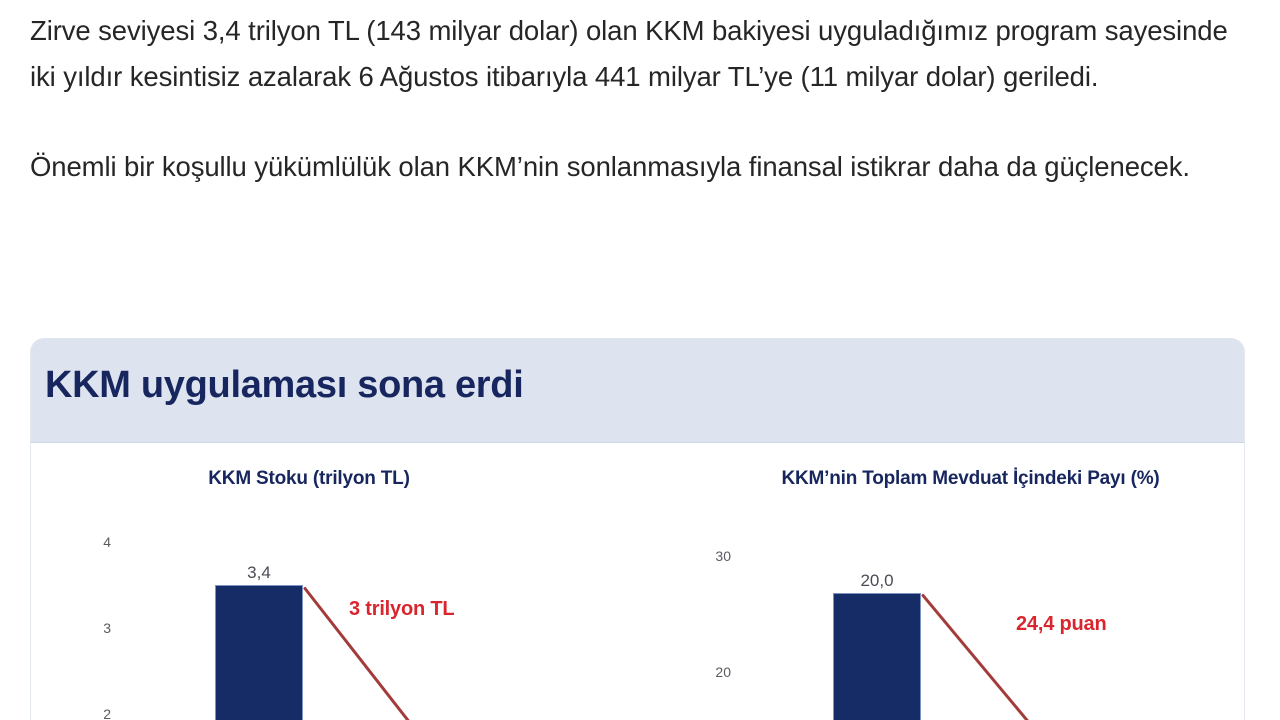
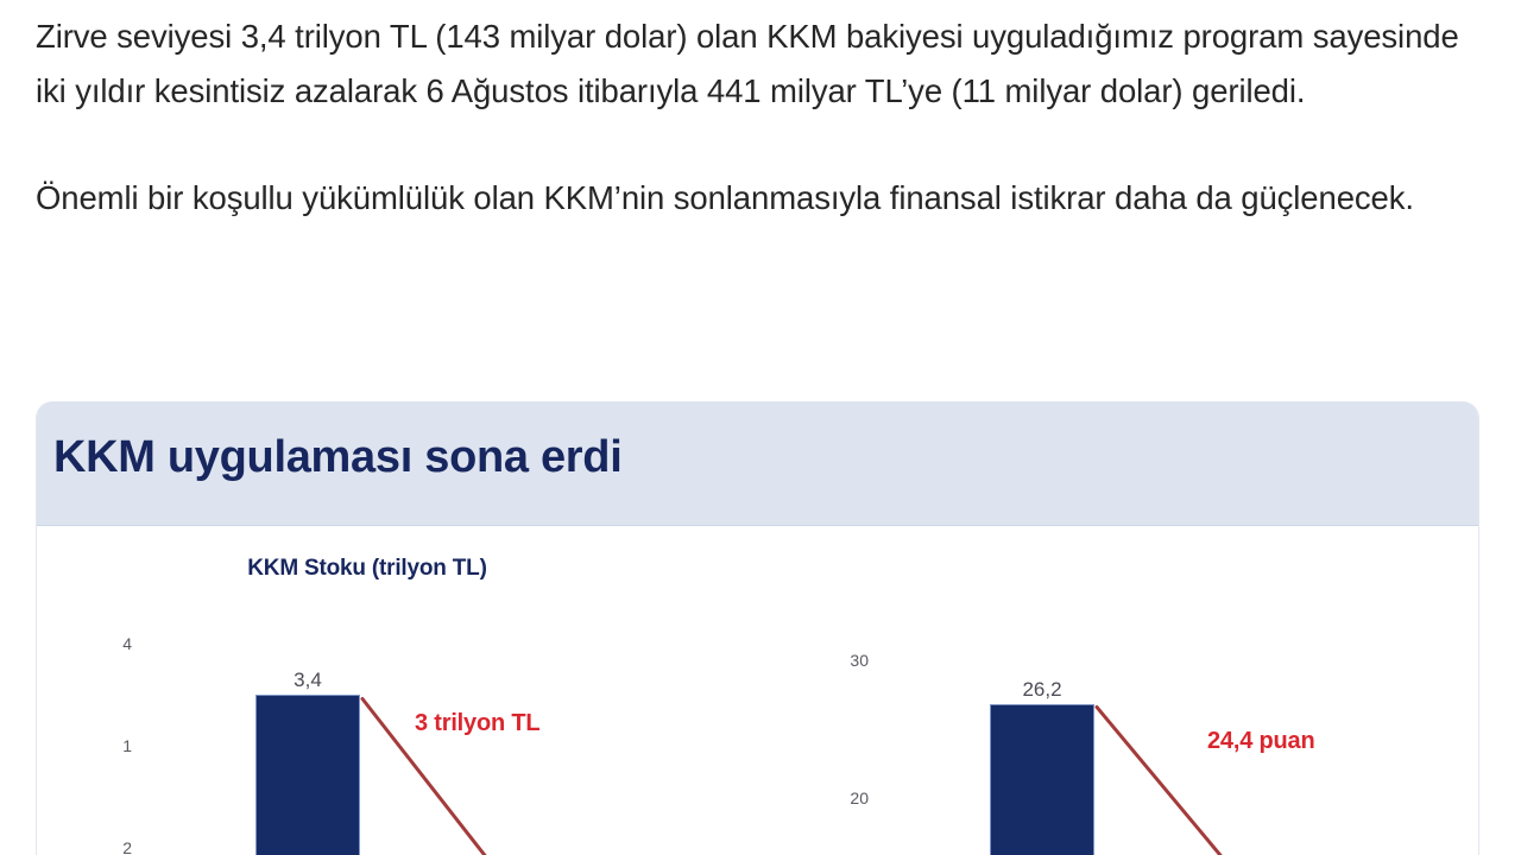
  Zirve seviyesi 3,4 trilyon TL (143 milyar dolar) olan KKM bakiyesi uyguladığımız program sayesinde iki yıldır kesintisiz azalarak 6 Ağustos itibarıyla 441 milyar TL’ye (11 milyar dolar) geriledi.
  Önemli bir koşullu yükümlülük olan KKM’nin sonlanmasıyla finansal istikrar daha da güçlenecek.
  KKM uygulaması sona erdi
  KKM Stoku (trilyon TL)
  4
- 3
+ 1
  2
  3,4
  3 trilyon TL
- KKM’nin Toplam Mevduat İçindeki Payı (%)
  30
  20
- 20,0
+ 26,2
  24,4 puan
